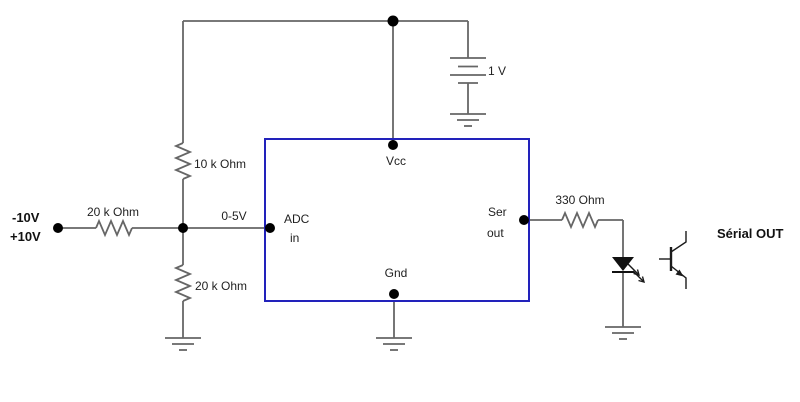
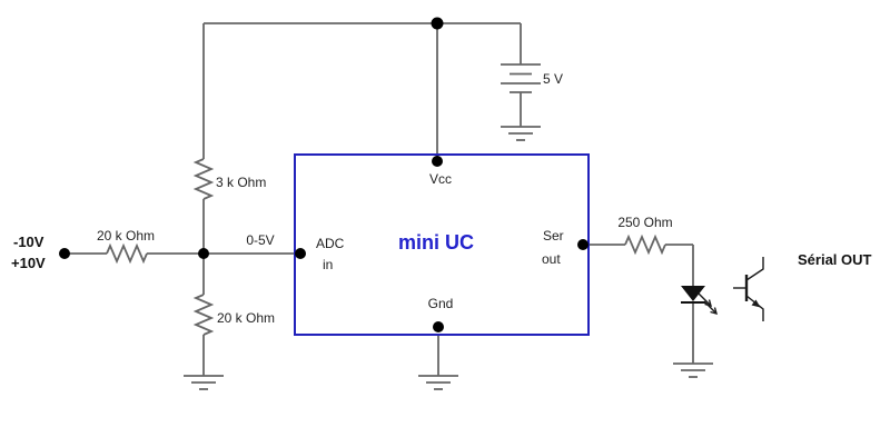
  -10V
  +10V
  20 k Ohm
- 10 k Ohm
+ 3 k Ohm
  20 k Ohm
  0-5V
- 1 V
+ 5 V
- 330 Ohm
+ 250 Ohm
  Sérial OUT
  Vcc
  ADC
  in
  Gnd
  Ser
  out
+ mini UC
